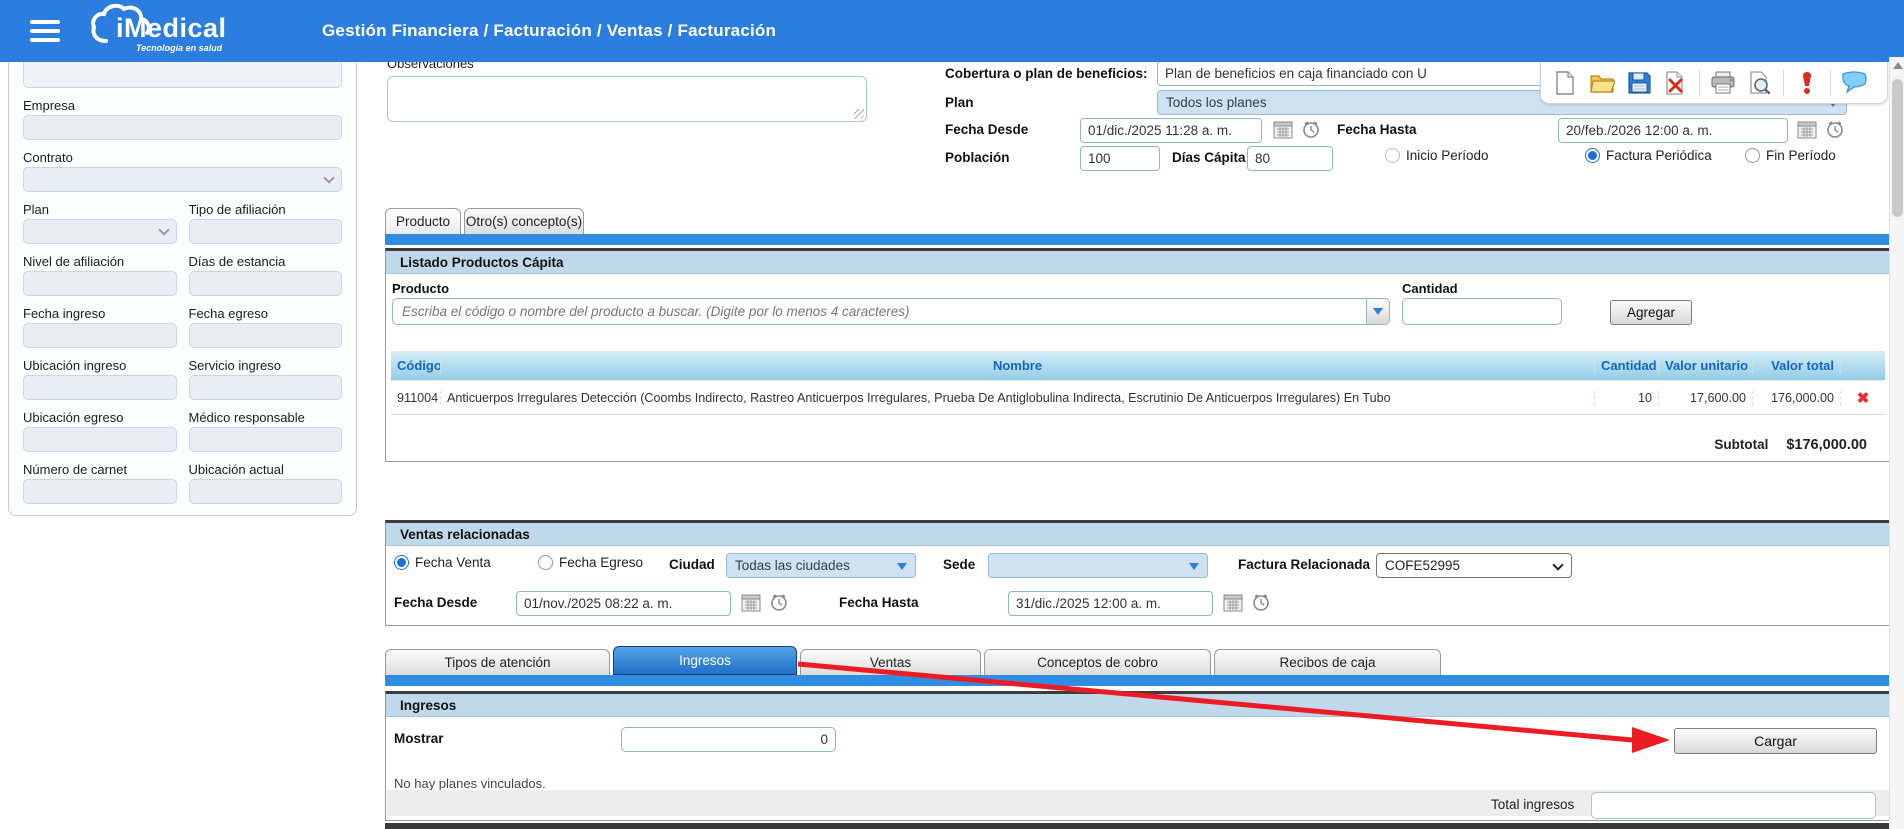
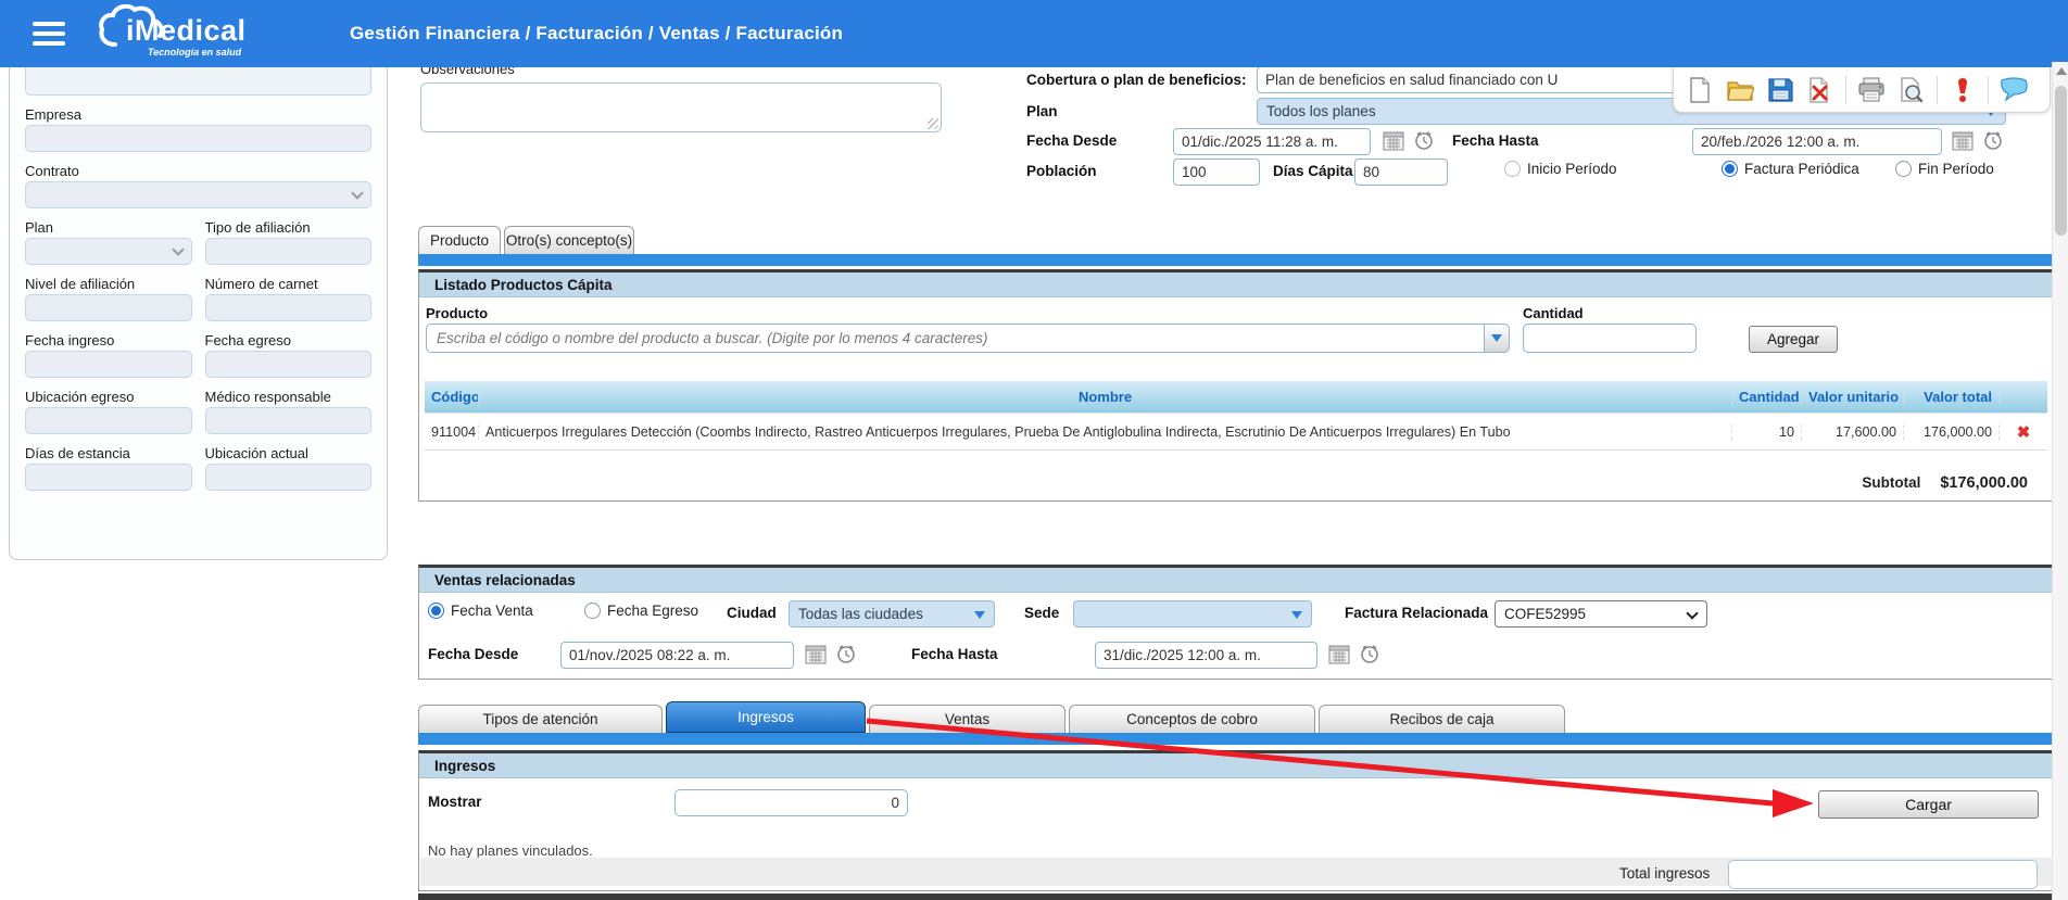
  iMedical
  Tecnología en salud
  Gestión Financiera / Facturación / Ventas / Facturación
  Empresa
  Contrato
  Plan
  Tipo de afiliación
  Nivel de afiliación
- Días de estancia
+ Número de carnet
  Fecha ingreso
  Fecha egreso
- Ubicación ingreso
- Servicio ingreso
  Ubicación egreso
  Médico responsable
- Número de carnet
+ Días de estancia
  Ubicación actual
  Observaciones
  Cobertura o plan de beneficios:
- Plan de beneficios en caja financiado con U
+ Plan de beneficios en salud financiado con U
  Plan
  Todos los planes
  Fecha Desde
  01/dic./2025 11:28 a. m.
  Fecha Hasta
  20/feb./2026 12:00 a. m.
  Población
  100
  Días Cápita
  80
  Inicio Período
  Factura Periódica
  Fin Período
  Producto
  Otro(s) concepto(s)
  Listado Productos Cápita
  Producto
  Escriba el código o nombre del producto a buscar. (Digite por lo menos 4 caracteres)
  Cantidad
  Agregar
  Código
  Nombre
  Cantidad
  Valor unitario
  Valor total
  911004
  Anticuerpos Irregulares Detección (Coombs Indirecto, Rastreo Anticuerpos Irregulares, Prueba De Antiglobulina Indirecta, Escrutinio De Anticuerpos Irregulares) En Tubo
  10
  17,600.00
  176,000.00
  ✖
  Subtotal
  $176,000.00
  Ventas relacionadas
  Fecha Venta
  Fecha Egreso
  Ciudad
  Todas las ciudades
  Sede
  Factura Relacionada
  COFE52995
  Fecha Desde
  01/nov./2025 08:22 a. m.
  Fecha Hasta
  31/dic./2025 12:00 a. m.
  Tipos de atención
  Ingresos
  Ventas
  Conceptos de cobro
  Recibos de caja
  Ingresos
  Mostrar
  0
  Cargar
  No hay planes vinculados.
  Total ingresos
